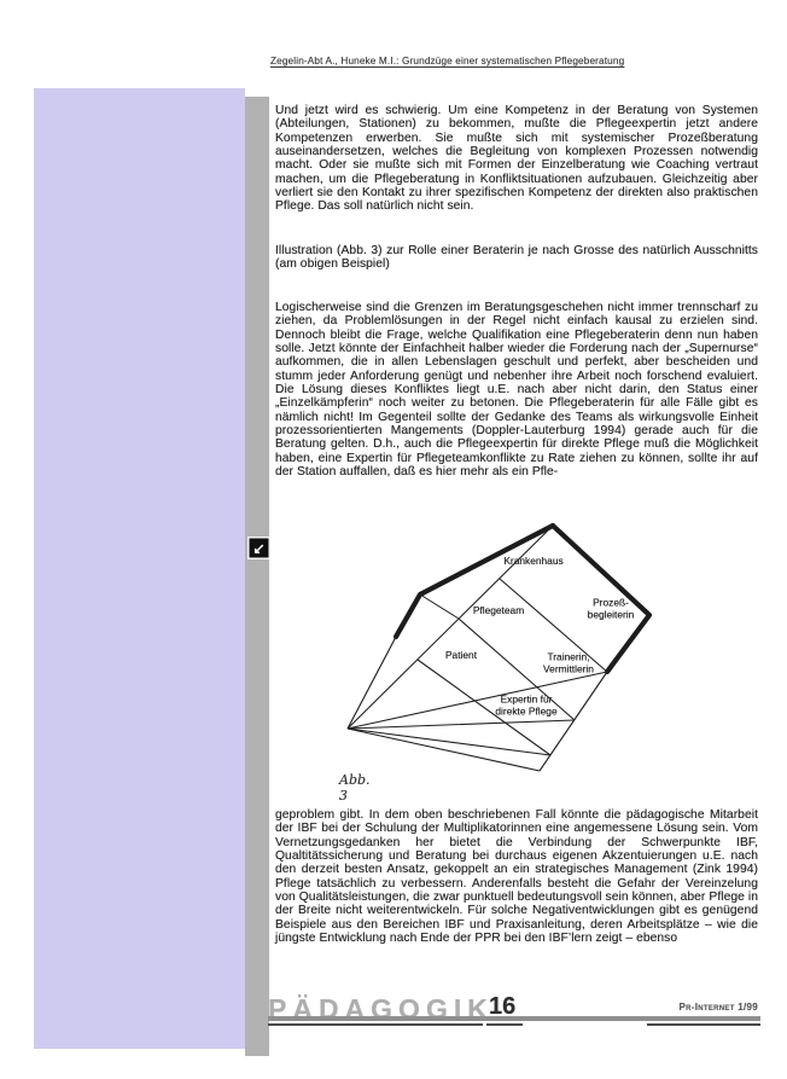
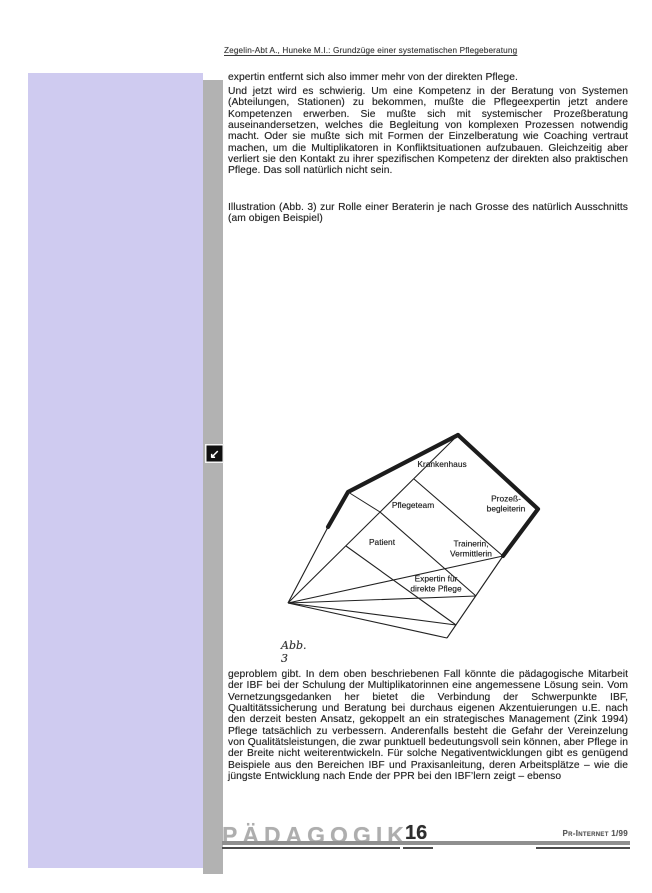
  Zegelin-Abt A., Huneke M.I.: Grundzüge einer systematischen Pflegeberatung
+ expertin entfernt sich also immer mehr von der direkten Pflege.
- Und jetzt wird es schwierig. Um eine Kompetenz in der Beratung von Systemen (Abteilungen, Stationen) zu bekommen, mußte die Pflegeexpertin jetzt andere Kompetenzen erwerben. Sie mußte sich mit systemischer Prozeßberatung auseinandersetzen, welches die Begleitung von komplexen Prozessen notwendig macht. Oder sie mußte sich mit Formen der Einzelberatung wie Coaching vertraut machen, um die Pflegeberatung in Konfliktsituationen aufzubauen. Gleichzeitig aber verliert sie den Kontakt zu ihrer spezifischen Kompetenz der direkten also praktischen Pflege. Das soll natürlich nicht sein.
+ Und jetzt wird es schwierig. Um eine Kompetenz in der Beratung von Systemen (Abteilungen, Stationen) zu bekommen, mußte die Pflegeexpertin jetzt andere Kompetenzen erwerben. Sie mußte sich mit systemischer Prozeßberatung auseinandersetzen, welches die Begleitung von komplexen Prozessen notwendig macht. Oder sie mußte sich mit Formen der Einzelberatung wie Coaching vertraut machen, um die Multiplikatoren in Konfliktsituationen aufzubauen. Gleichzeitig aber verliert sie den Kontakt zu ihrer spezifischen Kompetenz der direkten also praktischen Pflege. Das soll natürlich nicht sein.
  Illustration (Abb. 3) zur Rolle einer Beraterin je nach Grosse des natürlich Ausschnitts (am obigen Beispiel)
- Logischerweise sind die Grenzen im Beratungsgeschehen nicht immer trennscharf zu ziehen, da Problemlösungen in der Regel nicht einfach kausal zu erzielen sind. Dennoch bleibt die Frage, welche Qualifikation eine Pflegeberaterin denn nun haben solle. Jetzt könnte der Einfachheit halber wieder die Forderung nach der „Supernurse“ aufkommen, die in allen Lebenslagen geschult und perfekt, aber bescheiden und stumm jeder Anforderung genügt und nebenher ihre Arbeit noch forschend evaluiert. Die Lösung dieses Konfliktes liegt u.E. nach aber nicht darin, den Status einer „Einzelkämpferin“ noch weiter zu betonen. Die Pflegeberaterin für alle Fälle gibt es nämlich nicht! Im Gegenteil sollte der Gedanke des Teams als wirkungsvolle Einheit prozessorientierten Mangements (Doppler-Lauterburg 1994) gerade auch für die Beratung gelten. D.h., auch die Pflegeexpertin für direkte Pflege muß die Möglichkeit haben, eine Expertin für Pflegeteamkonflikte zu Rate ziehen zu können, sollte ihr auf der Station auffallen, daß es hier mehr als ein Pfle-
  geproblem gibt. In dem oben beschriebenen Fall könnte die pädagogische Mitarbeit der IBF bei der Schulung der Multiplikatorinnen eine angemessene Lösung sein. Vom Vernetzungsgedanken her bietet die Verbindung der Schwerpunkte IBF, Qualtitätssicherung und Beratung bei durchaus eigenen Akzentuierungen u.E. nach den derzeit besten Ansatz, gekoppelt an ein strategisches Management (Zink 1994) Pflege tatsächlich zu verbessern. Anderenfalls besteht die Gefahr der Vereinzelung von Qualitätsleistungen, die zwar punktuell bedeutungsvoll sein können, aber Pflege in der Breite nicht weiterentwickeln. Für solche Negativentwicklungen gibt es genügend Beispiele aus den Bereichen IBF und Praxisanleitung, deren Arbeitsplätze – wie die jüngste Entwicklung nach Ende der PPR bei den IBF’lern zeigt – ebenso
  ↙
  Krankenhaus
  Pflegeteam
  Prozeß-
  begleiterin
  Patient
  Trainerin,
  Vermittlerin
  Expertin für
  direkte Pflege
  Abb. 3
  PÄDAGOGIK
  16
  Pr-Internet 1/99
